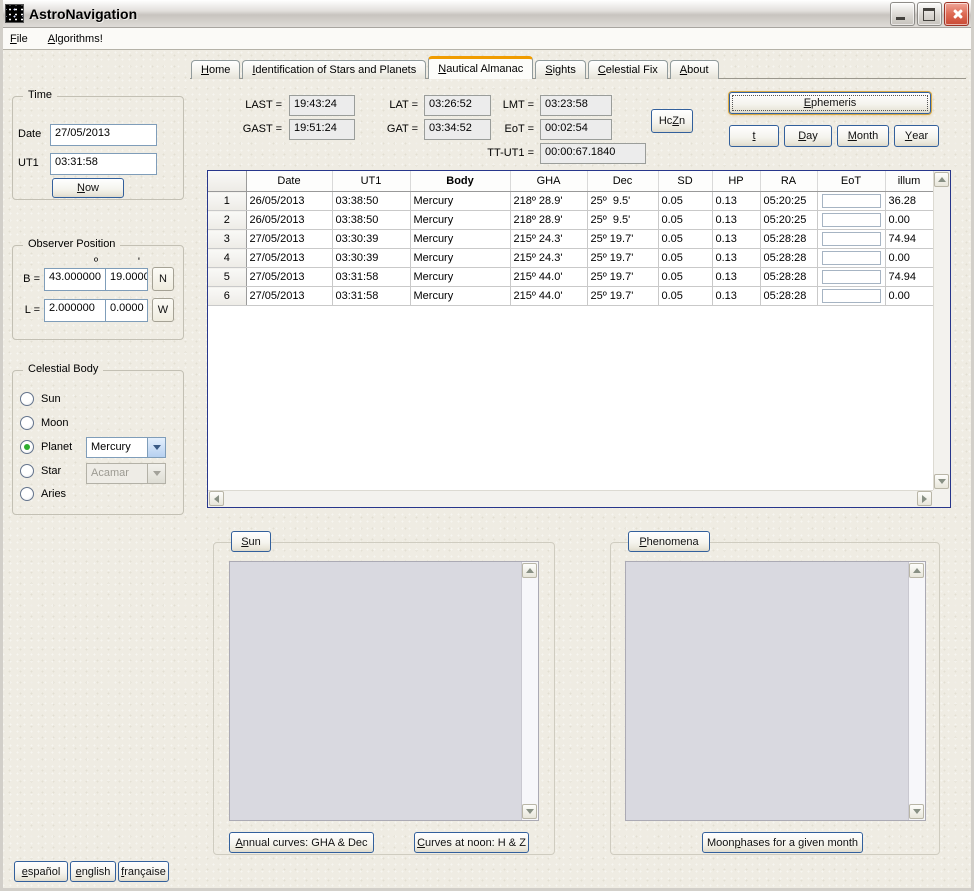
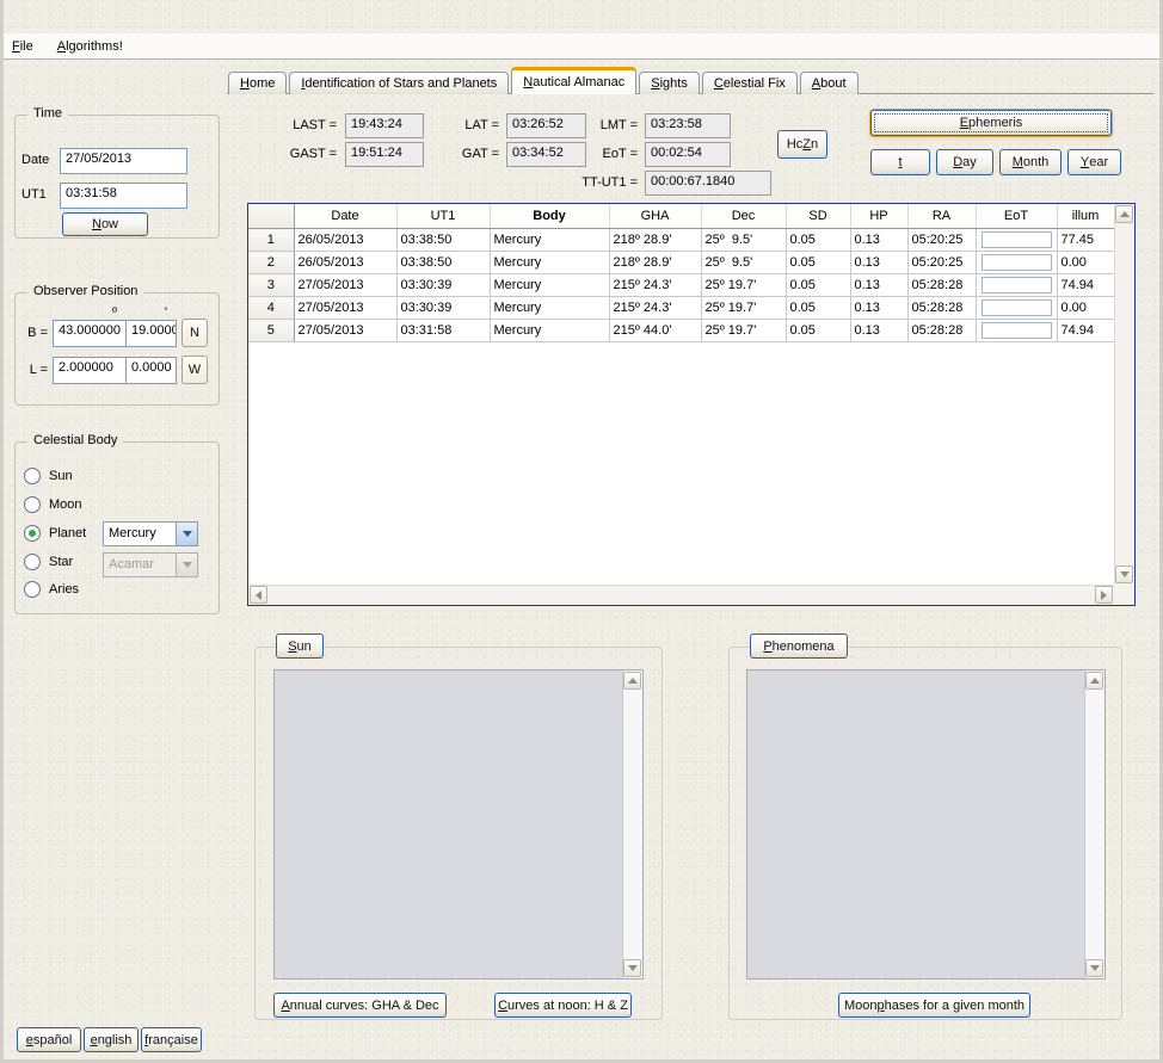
- AstroNavigation
  File
  Algorithms!
  H
  ome
  I
  dentification of Stars and Planets
  N
  autical Almanac
  S
  ights
  C
  elestial Fix
  A
  bout
  Time
  Date
  27/05/2013
  UT1
  03:31:58
  N
  ow
  Observer Position
  º
  '
  B =
  43.000000
  19.0000
  N
  L =
  2.000000
  0.0000
  W
  Celestial Body
  Sun
  Moon
  Planet
  Star
  Aries
  Mercury
  Acamar
  LAST =
  19:43:24
  GAST =
  19:51:24
  LAT =
  03:26:52
  GAT =
  03:34:52
  LMT =
  03:23:58
  EoT =
  00:02:54
  TT-UT1 =
  00:00:67.1840
  Hc
  Z
  n
  E
  phemeris
  t
  D
  ay
  M
  onth
  Y
  ear
  	Date	UT1	Body	GHA	Dec	SD	HP	RA	EoT	illum
- 1	26/05/2013	03:38:50	Mercury	218º 28.9'	25º 9.5'	0.05	0.13	05:20:25		36.28
+ 1	26/05/2013	03:38:50	Mercury	218º 28.9'	25º 9.5'	0.05	0.13	05:20:25		77.45
  2	26/05/2013	03:38:50	Mercury	218º 28.9'	25º 9.5'	0.05	0.13	05:20:25		0.00
  3	27/05/2013	03:30:39	Mercury	215º 24.3'	25º 19.7'	0.05	0.13	05:28:28		74.94
  4	27/05/2013	03:30:39	Mercury	215º 24.3'	25º 19.7'	0.05	0.13	05:28:28		0.00
  5	27/05/2013	03:31:58	Mercury	215º 44.0'	25º 19.7'	0.05	0.13	05:28:28		74.94
- 6	27/05/2013	03:31:58	Mercury	215º 44.0'	25º 19.7'	0.05	0.13	05:28:28		0.00
  S
  un
  A
  nnual curves: GHA & Dec
  C
  urves at noon: H & Z
  P
  henomena
  Moon
  p
  hases for a given month
  e
  spañol
  e
  nglish
  f
  rançaise
